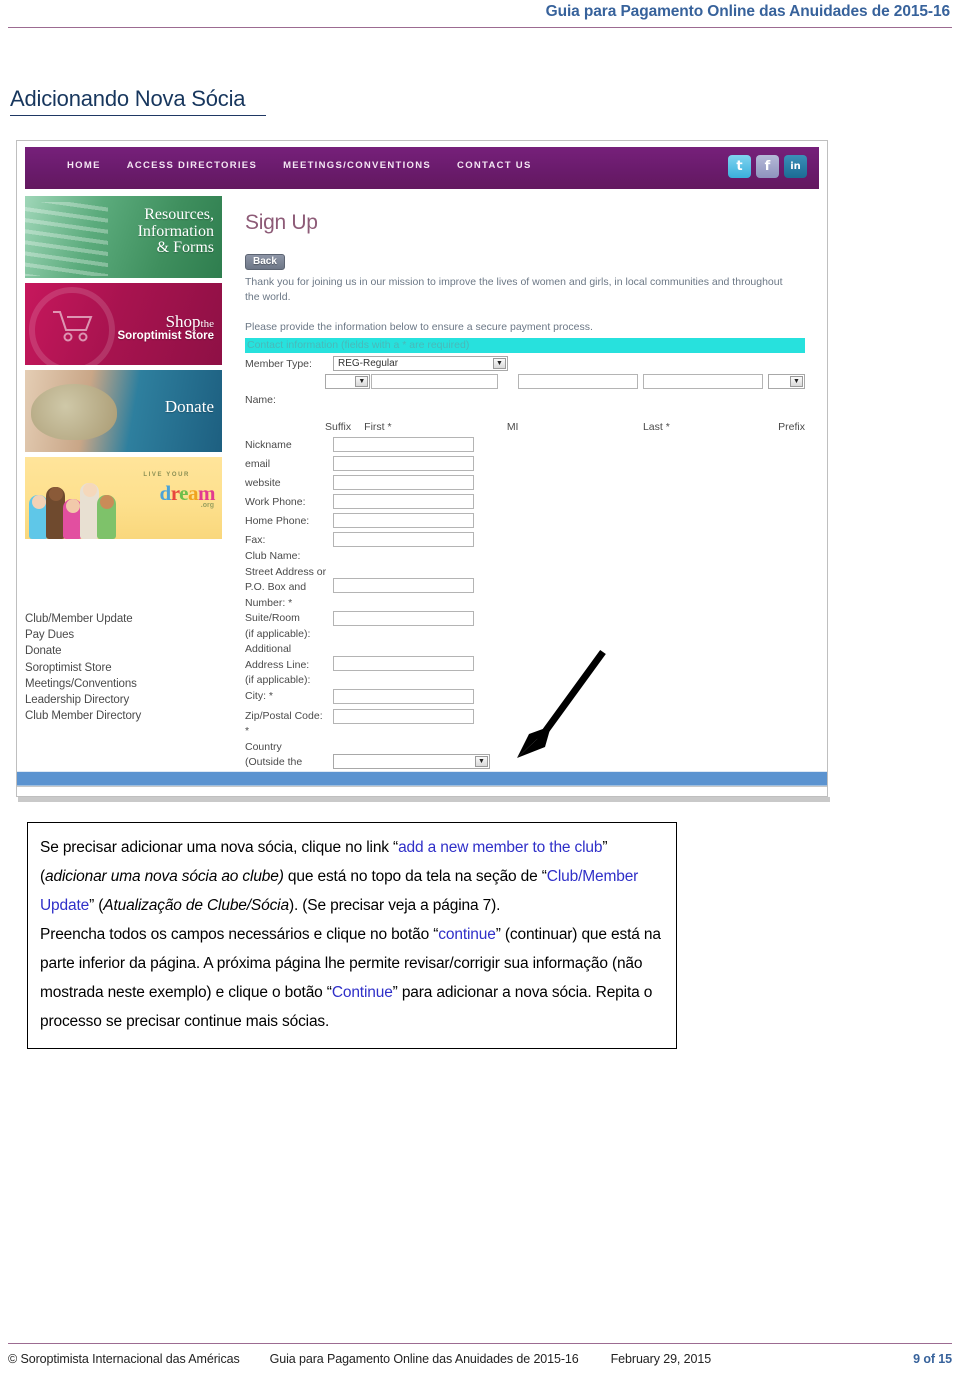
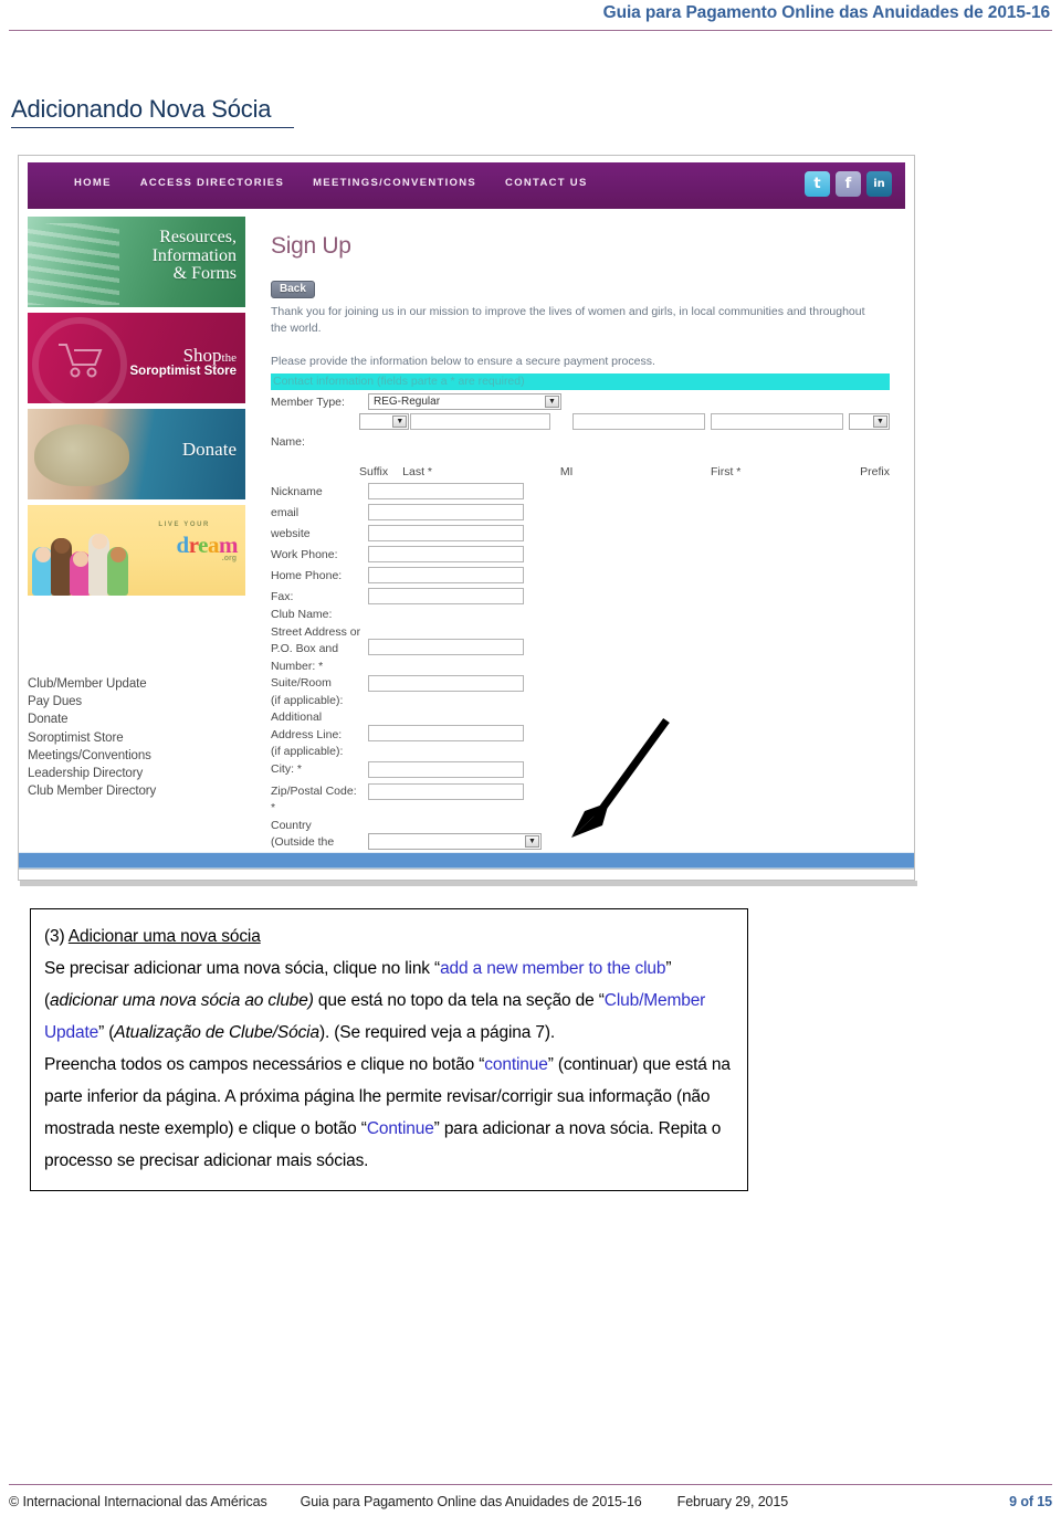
  Guia para Pagamento Online das Anuidades de 2015-16
  Adicionando Nova Sócia
  HOME
  ACCESS DIRECTORIES
  MEETINGS/CONVENTIONS
  CONTACT US
  t
  f
  in
  Resources,
  Information
  & Forms
  Shopthe
  Soroptimist Store
  Donate
  dream
  Club/Member Update
  Pay Dues
  Donate
  Soroptimist Store
  Meetings/Conventions
  Leadership Directory
  Club Member Directory
  Sign Up
  Back
  Thank you for joining us in our mission to improve the lives of women and girls, in local communities and throughout the world.
  Please provide the information below to ensure a secure payment process.
- Contact information (fields with a * are required)
+ Contact information (fields parte a * are required)
  Member Type:
  REG-Regular
  Name:
  Suffix
- First *
+ Last *
  MI
- Last *
+ First *
  Prefix
  Nickname
  email
  website
  Work Phone:
  Home Phone:
  Fax:
  Club Name:
  Street Address or
  P.O. Box and
  Number: *
  Suite/Room
  (if applicable):
  Additional
  Address Line:
  (if applicable):
  City: *
  Zip/Postal Code:
  *
  Country
  (Outside the
+ (3) Adicionar uma nova sócia
- Se precisar adicionar uma nova sócia, clique no link “add a new member to the club” (adicionar uma nova sócia ao clube) que está no topo da tela na seção de “Club/Member Update” (Atualização de Clube/Sócia). (Se precisar veja a página 7).
+ Se precisar adicionar uma nova sócia, clique no link “add a new member to the club” (adicionar uma nova sócia ao clube) que está no topo da tela na seção de “Club/Member Update” (Atualização de Clube/Sócia). (Se required veja a página 7).
- Preencha todos os campos necessários e clique no botão “continue” (continuar) que está na parte inferior da página. A próxima página lhe permite revisar/corrigir sua informação (não mostrada neste exemplo) e clique o botão “Continue” para adicionar a nova sócia. Repita o processo se precisar continue mais sócias.
+ Preencha todos os campos necessários e clique no botão “continue” (continuar) que está na parte inferior da página. A próxima página lhe permite revisar/corrigir sua informação (não mostrada neste exemplo) e clique o botão “Continue” para adicionar a nova sócia. Repita o processo se precisar adicionar mais sócias.
- © Soroptimista Internacional das Américas
+ © Internacional Internacional das Américas
  Guia para Pagamento Online das Anuidades de 2015-16
  February 29, 2015
  9 of 15
